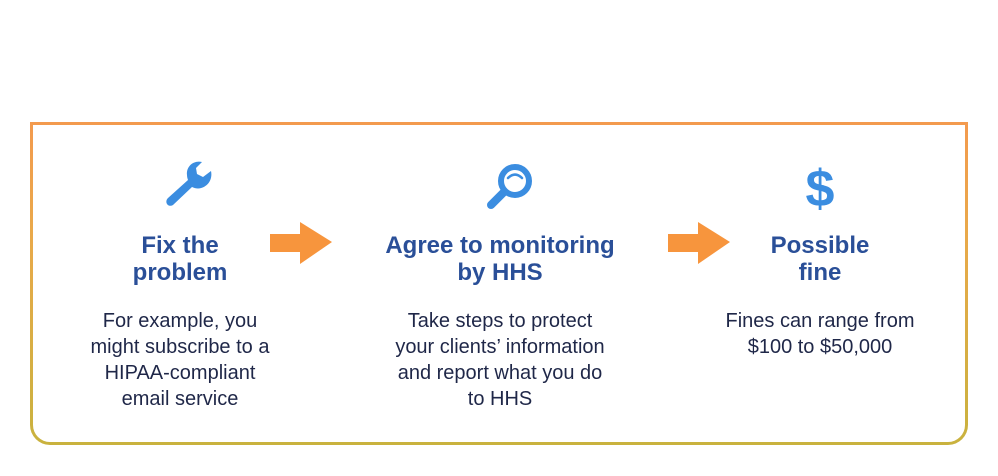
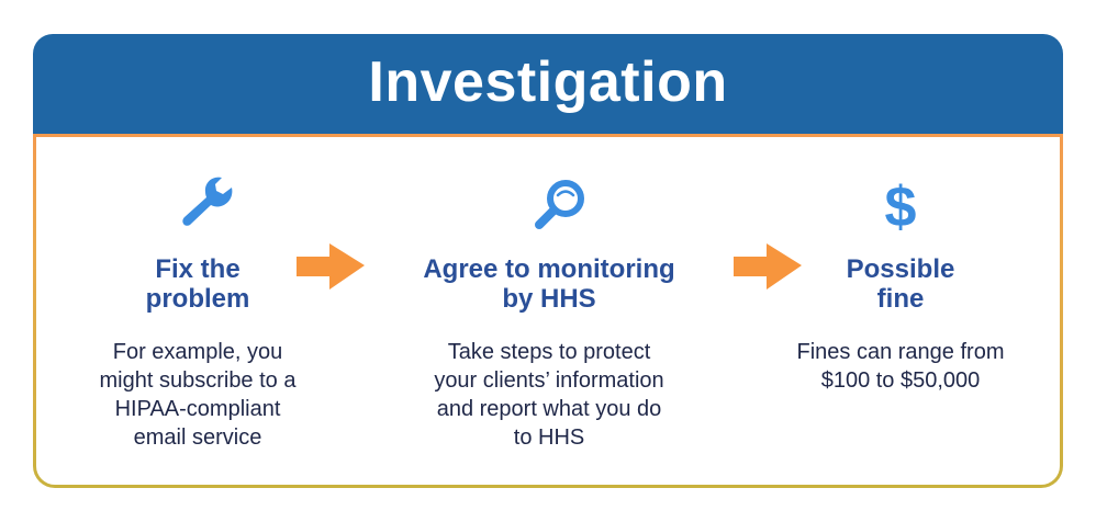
+ Investigation
  Fix the
  problem
  For example, you
  might subscribe to a
  HIPAA-compliant
  email service
  Agree to monitoring
  by HHS
  Take steps to protect
  your clients’ information
  and report what you do
  to HHS
  $
  Possible
  fine
  Fines can range from
  $100 to $50,000
